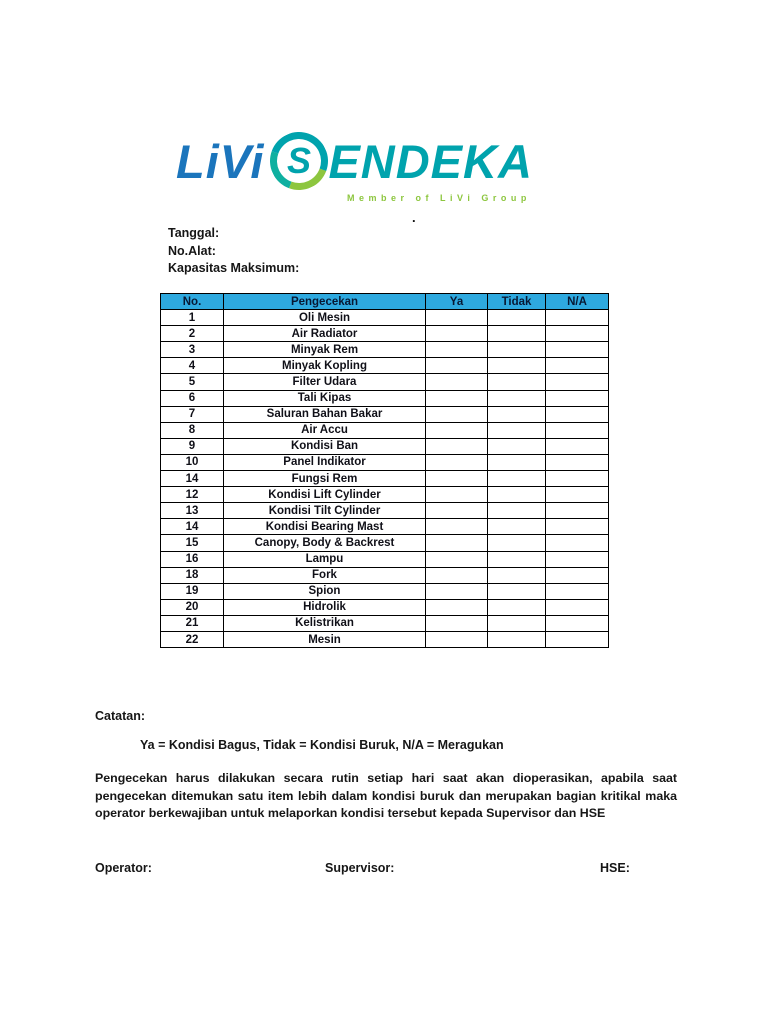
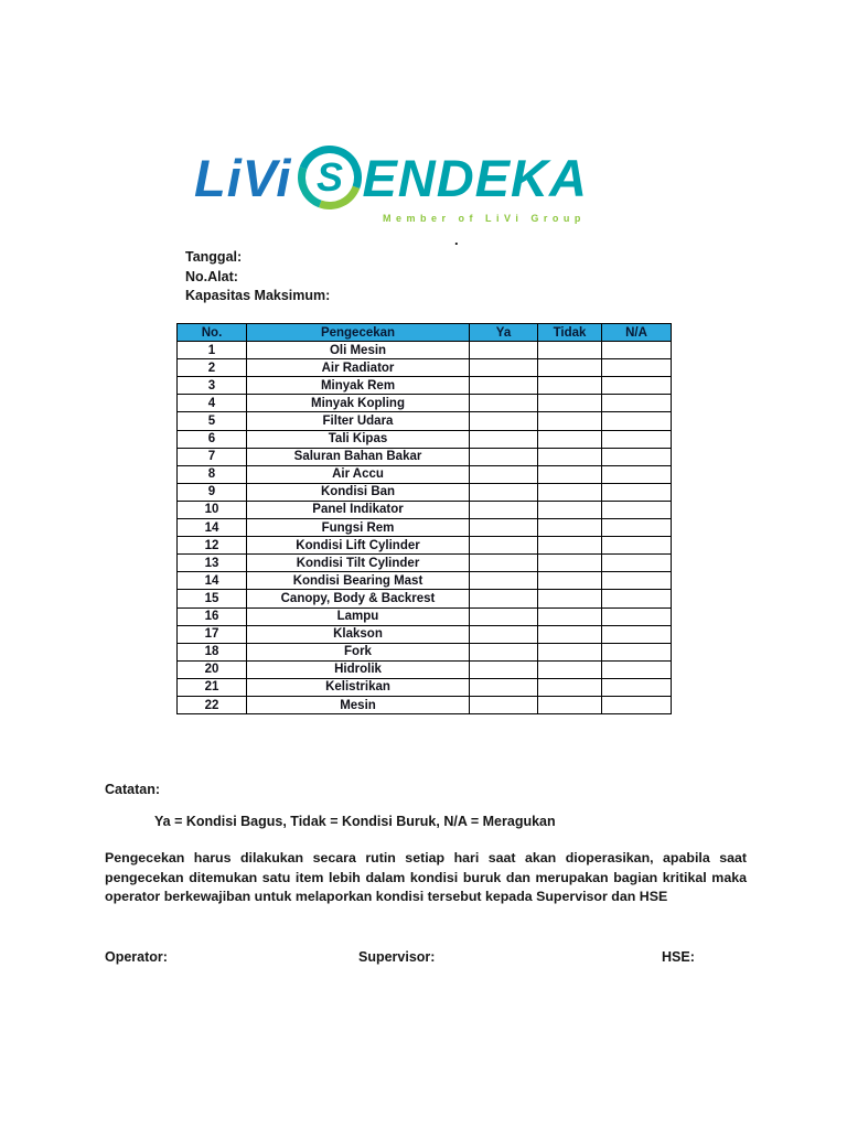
  LiVi
  ENDEKA
  Member of LiVi Group
  .
  Tanggal:
  No.Alat:
  Kapasitas Maksimum:
  No.	Pengecekan	Ya	Tidak	N/A
  1	Oli Mesin
  2	Air Radiator
  3	Minyak Rem
  4	Minyak Kopling
  5	Filter Udara
  6	Tali Kipas
  7	Saluran Bahan Bakar
  8	Air Accu
  9	Kondisi Ban
  10	Panel Indikator
  14	Fungsi Rem
  12	Kondisi Lift Cylinder
  13	Kondisi Tilt Cylinder
  14	Kondisi Bearing Mast
  15	Canopy, Body & Backrest
  16	Lampu
+ 17	Klakson
  18	Fork
- 19	Spion
  20	Hidrolik
  21	Kelistrikan
  22	Mesin
  Catatan:
  Ya = Kondisi Bagus, Tidak = Kondisi Buruk, N/A = Meragukan
  Pengecekan harus dilakukan secara rutin setiap hari saat akan dioperasikan, apabila saat pengecekan ditemukan satu item lebih dalam kondisi buruk dan merupakan bagian kritikal maka operator berkewajiban untuk melaporkan kondisi tersebut kepada Supervisor dan HSE
  Operator:
  Supervisor:
  HSE:
